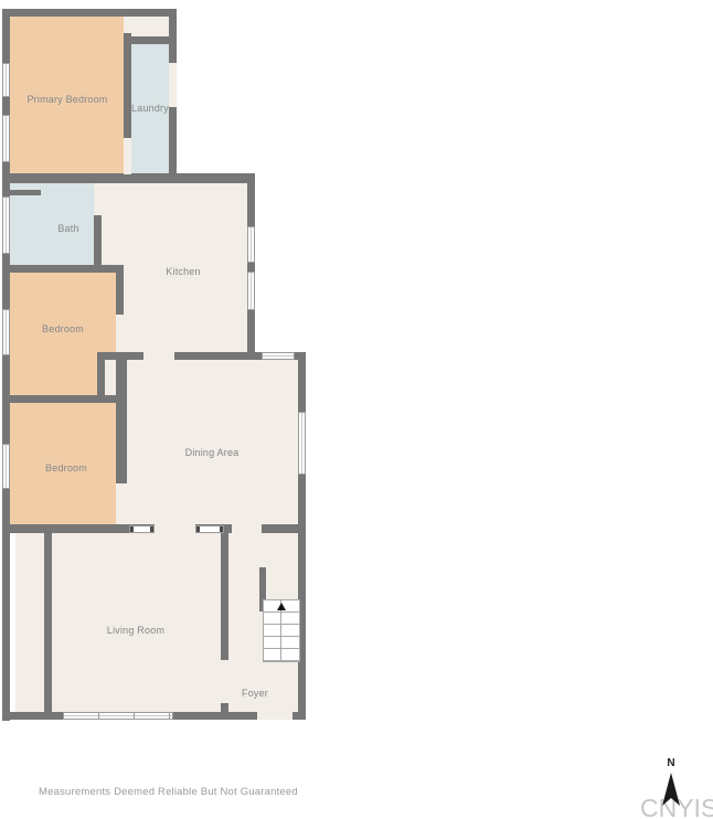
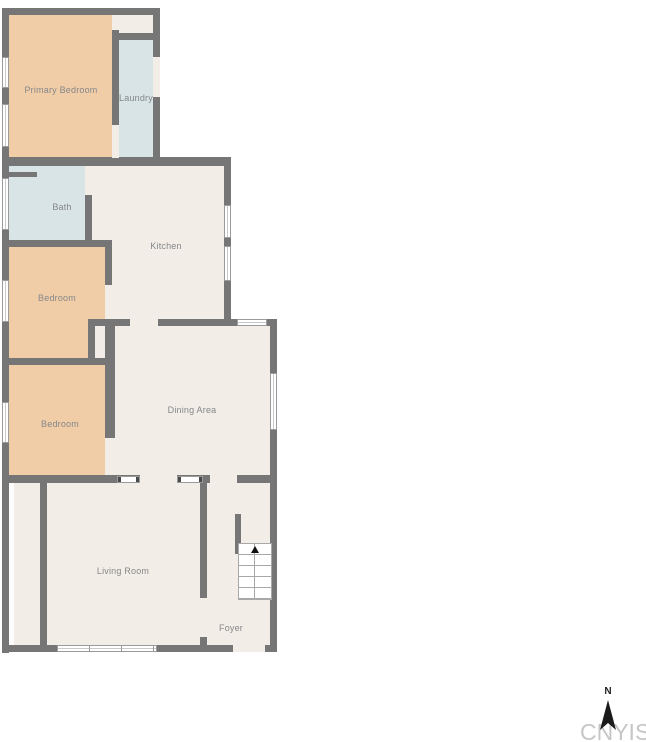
  Primary Bedroom
  Laundry
  Bath
  Kitchen
  Bedroom
  Bedroom
  Dining Area
  Living Room
  Foyer
- Measurements Deemed Reliable But Not Guaranteed
  N
  CNYIS
